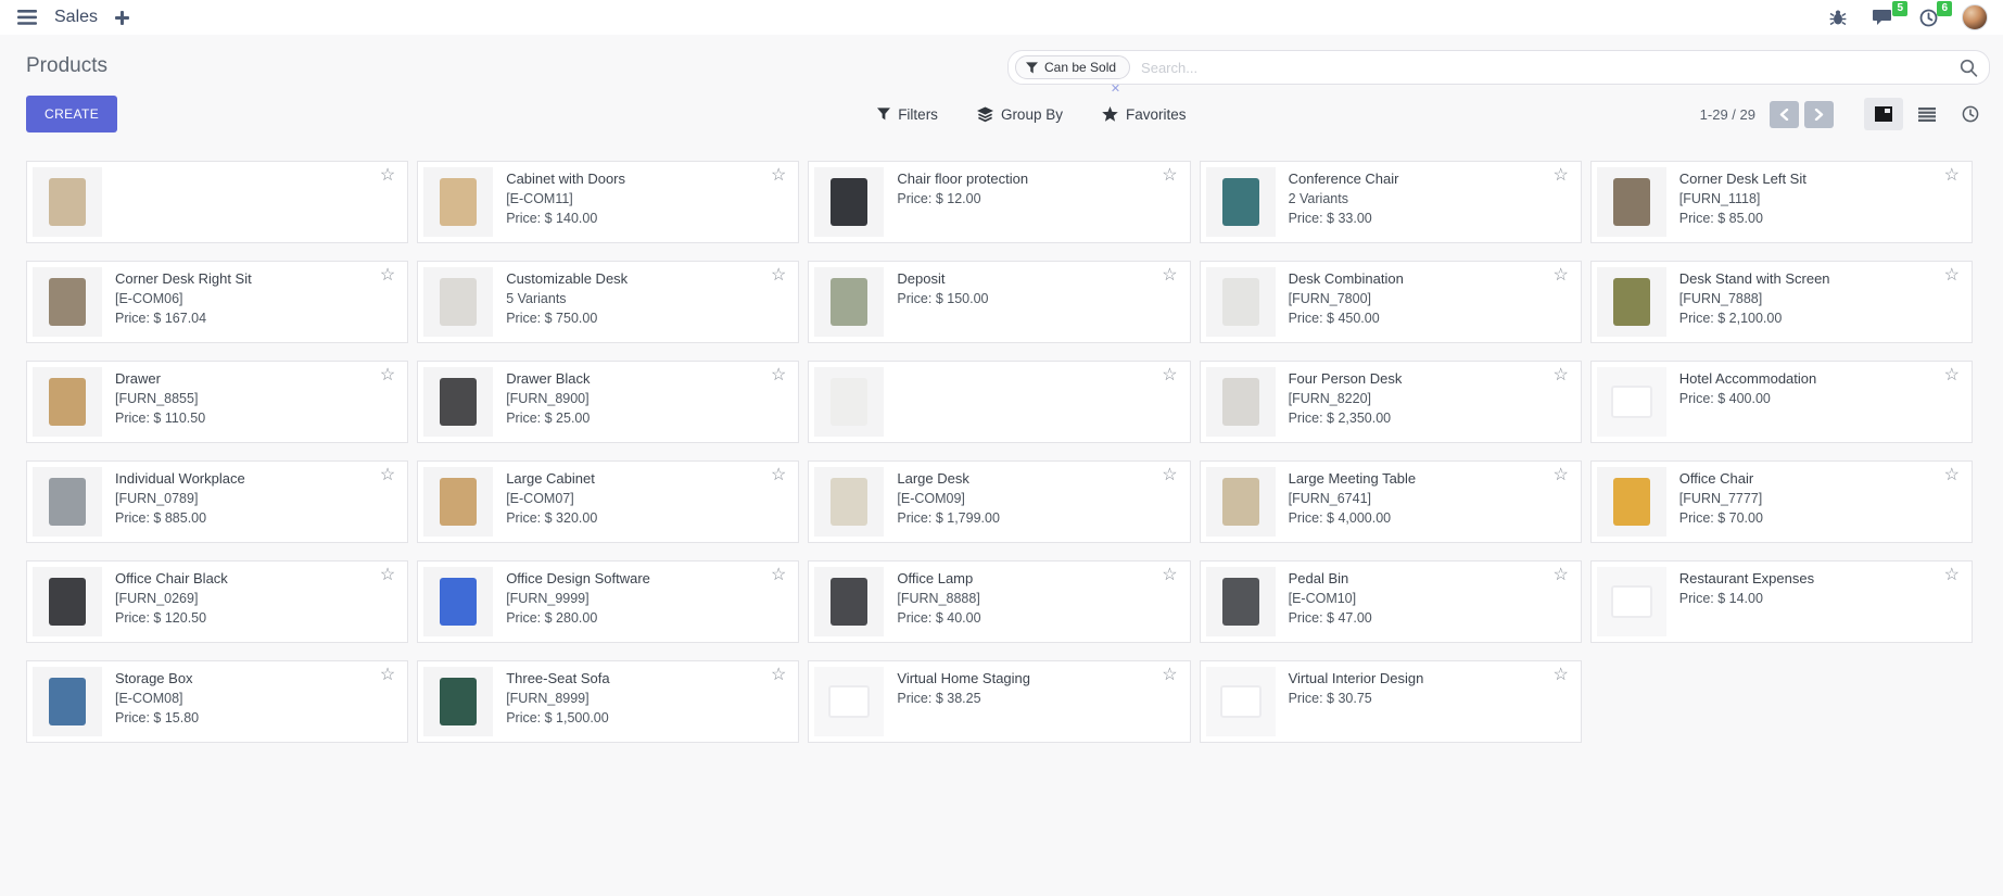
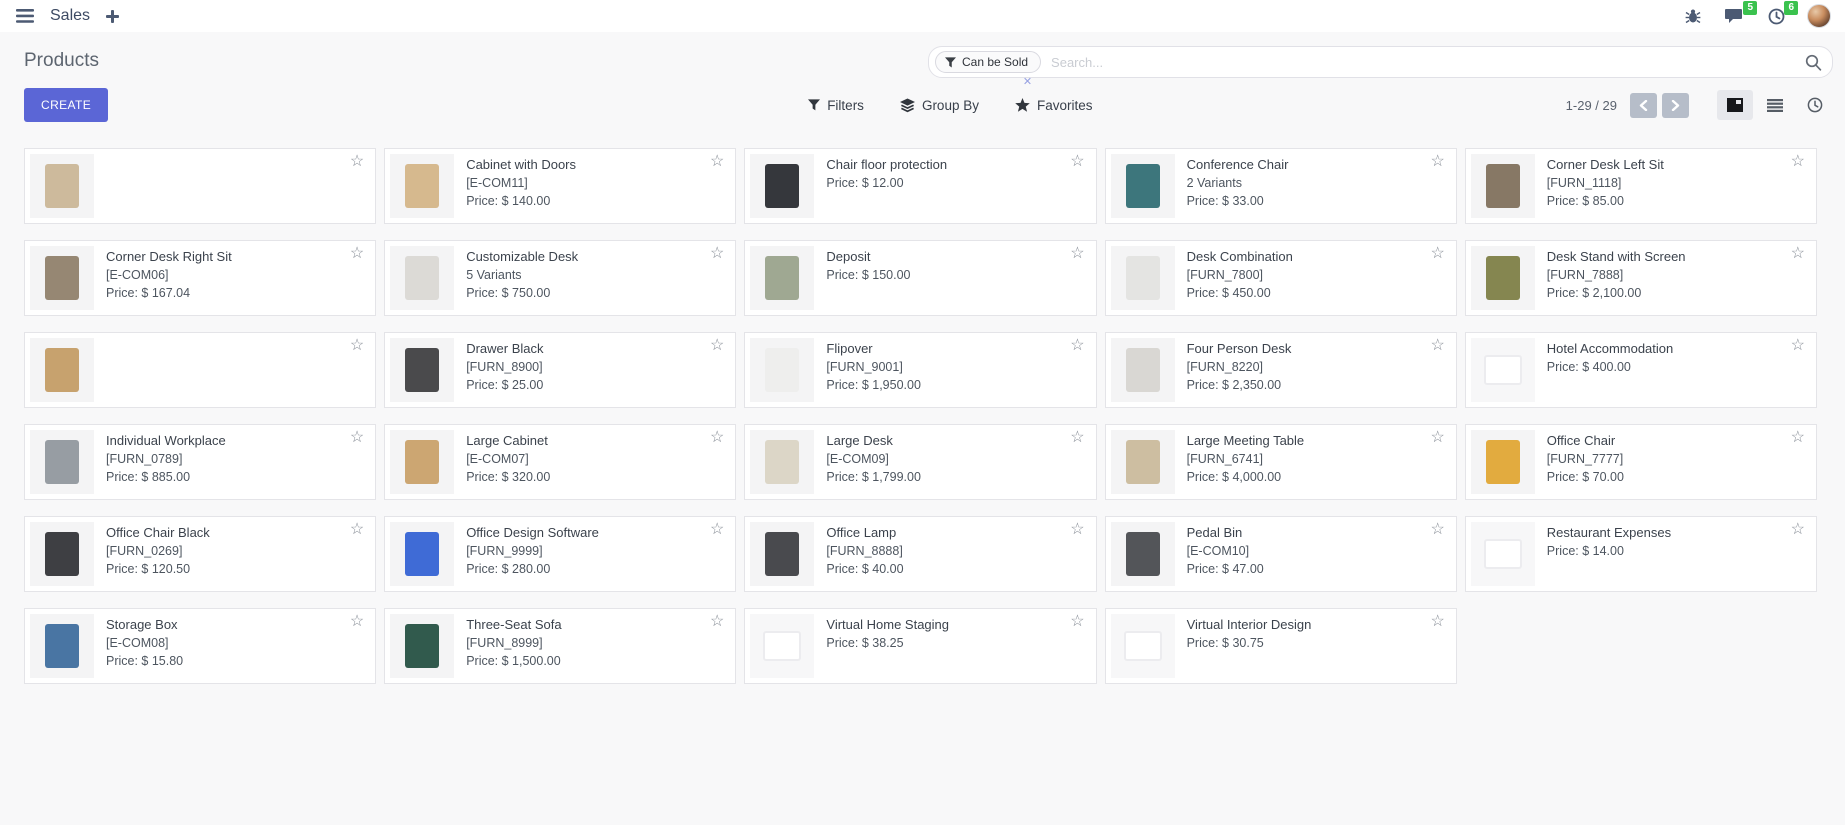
  Sales
  5
  6
  Products
  Can be Sold
  ✕
  Search...
  CREATE
  Filters
  Group By
  Favorites
  1-29 / 29
  ☆
  Cabinet with Doors
  [E-COM11]
  Price: $ 140.00
  ☆
  Chair floor protection
  Price: $ 12.00
  ☆
  Conference Chair
  2 Variants
  Price: $ 33.00
  ☆
  Corner Desk Left Sit
  [FURN_1118]
  Price: $ 85.00
  ☆
  Corner Desk Right Sit
  [E-COM06]
  Price: $ 167.04
  ☆
  Customizable Desk
  5 Variants
  Price: $ 750.00
  ☆
  Deposit
  Price: $ 150.00
  ☆
  Desk Combination
  [FURN_7800]
  Price: $ 450.00
  ☆
  Desk Stand with Screen
  [FURN_7888]
  Price: $ 2,100.00
  ☆
- Drawer
- [FURN_8855]
- Price: $ 110.50
  ☆
  Drawer Black
  [FURN_8900]
  Price: $ 25.00
  ☆
+ Flipover
+ [FURN_9001]
+ Price: $ 1,950.00
  ☆
  Four Person Desk
  [FURN_8220]
  Price: $ 2,350.00
  ☆
  Hotel Accommodation
  Price: $ 400.00
  ☆
  Individual Workplace
  [FURN_0789]
  Price: $ 885.00
  ☆
  Large Cabinet
  [E-COM07]
  Price: $ 320.00
  ☆
  Large Desk
  [E-COM09]
  Price: $ 1,799.00
  ☆
  Large Meeting Table
  [FURN_6741]
  Price: $ 4,000.00
  ☆
  Office Chair
  [FURN_7777]
  Price: $ 70.00
  ☆
  Office Chair Black
  [FURN_0269]
  Price: $ 120.50
  ☆
  Office Design Software
  [FURN_9999]
  Price: $ 280.00
  ☆
  Office Lamp
  [FURN_8888]
  Price: $ 40.00
  ☆
  Pedal Bin
  [E-COM10]
  Price: $ 47.00
  ☆
  Restaurant Expenses
  Price: $ 14.00
  ☆
  Storage Box
  [E-COM08]
  Price: $ 15.80
  ☆
  Three-Seat Sofa
  [FURN_8999]
  Price: $ 1,500.00
  ☆
  Virtual Home Staging
  Price: $ 38.25
  ☆
  Virtual Interior Design
  Price: $ 30.75
  ☆
